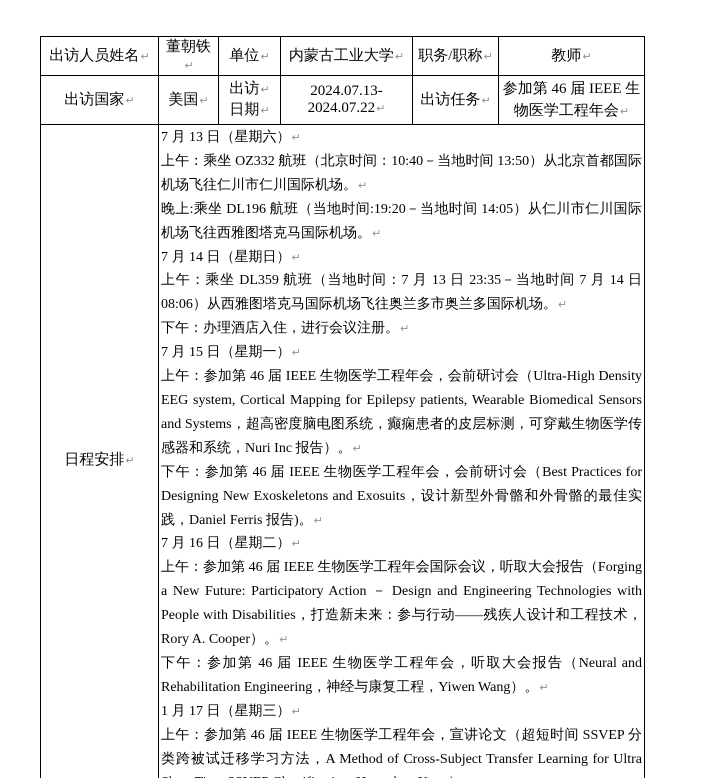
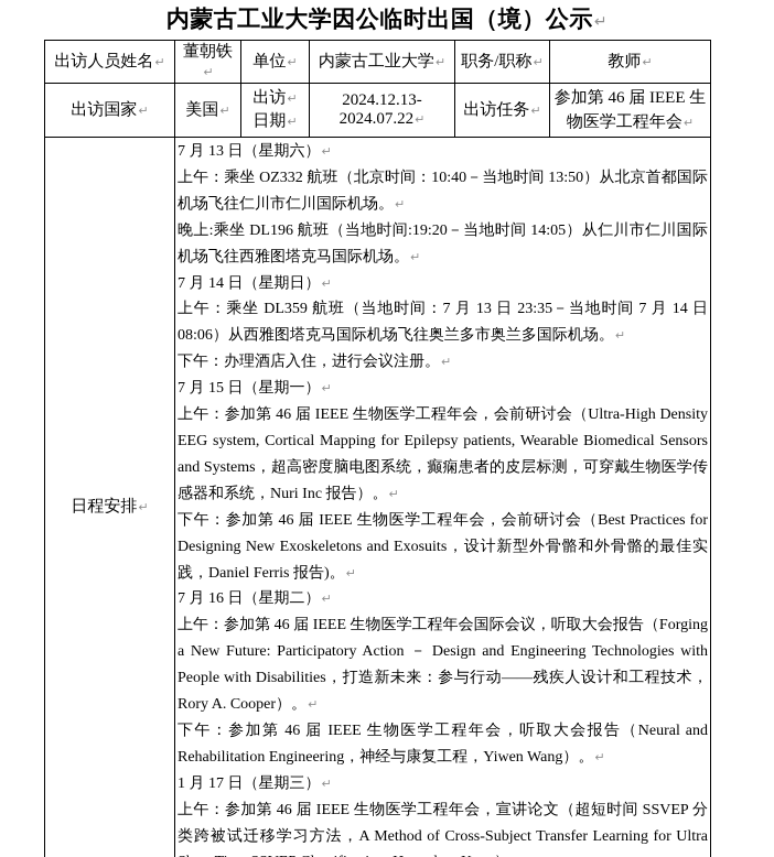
+ 内蒙古工业大学因公临时出国（境）公示↵
  出访人员姓名↵	董朝铁↵	单位↵	内蒙古工业大学↵	职务/职称↵	教师↵
- 出访国家↵	美国↵	出访↵ 日期↵	2024.07.13-2024.07.22↵	出访任务↵	参加第 46 届 IEEE 生物医学工程年会↵
+ 出访国家↵	美国↵	出访↵ 日期↵	2024.12.13-2024.07.22↵	出访任务↵	参加第 46 届 IEEE 生物医学工程年会↵
  日程安排↵	7 月 13 日（星期六）↵上午：乘坐 OZ332 航班（北京时间：10:40－当地时间 13:50）从北京首都国际机场飞往仁川市仁川国际机场。↵晚上:乘坐 DL196 航班（当地时间:19:20－当地时间 14:05）从仁川市仁川国际机场飞往西雅图塔克马国际机场。↵7 月 14 日（星期日）↵上午：乘坐 DL359 航班（当地时间：7 月 13 日 23:35－当地时间 7 月 14 日 08:06）从西雅图塔克马国际机场飞往奥兰多市奥兰多国际机场。↵下午：办理酒店入住，进行会议注册。↵7 月 15 日（星期一）↵上午：参加第 46 届 IEEE 生物医学工程年会，会前研讨会（Ultra-High Density EEG system, Cortical Mapping for Epilepsy patients, Wearable Biomedical Sensors and Systems，超高密度脑电图系统，癫痫患者的皮层标测，可穿戴生物医学传感器和系统，Nuri Inc 报告）。↵下午：参加第 46 届 IEEE 生物医学工程年会，会前研讨会（Best Practices for Designing New Exoskeletons and Exosuits，设计新型外骨骼和外骨骼的最佳实践，Daniel Ferris 报告)。↵7 月 16 日（星期二）↵上午：参加第 46 届 IEEE 生物医学工程年会国际会议，听取大会报告（Forging a New Future: Participatory Action － Design and Engineering Technologies with People with Disabilities，打造新未来：参与行动——残疾人设计和工程技术，Rory A. Cooper）。↵下午：参加第 46 届 IEEE 生物医学工程年会，听取大会报告（Neural and Rehabilitation Engineering，神经与康复工程，Yiwen Wang）。↵1 月 17 日（星期三）↵上午：参加第 46 届 IEEE 生物医学工程年会，宣讲论文（超短时间 SSVEP 分类跨被试迁移学习方法，A Method of Cross-Subject Transfer Learning for Ultra
